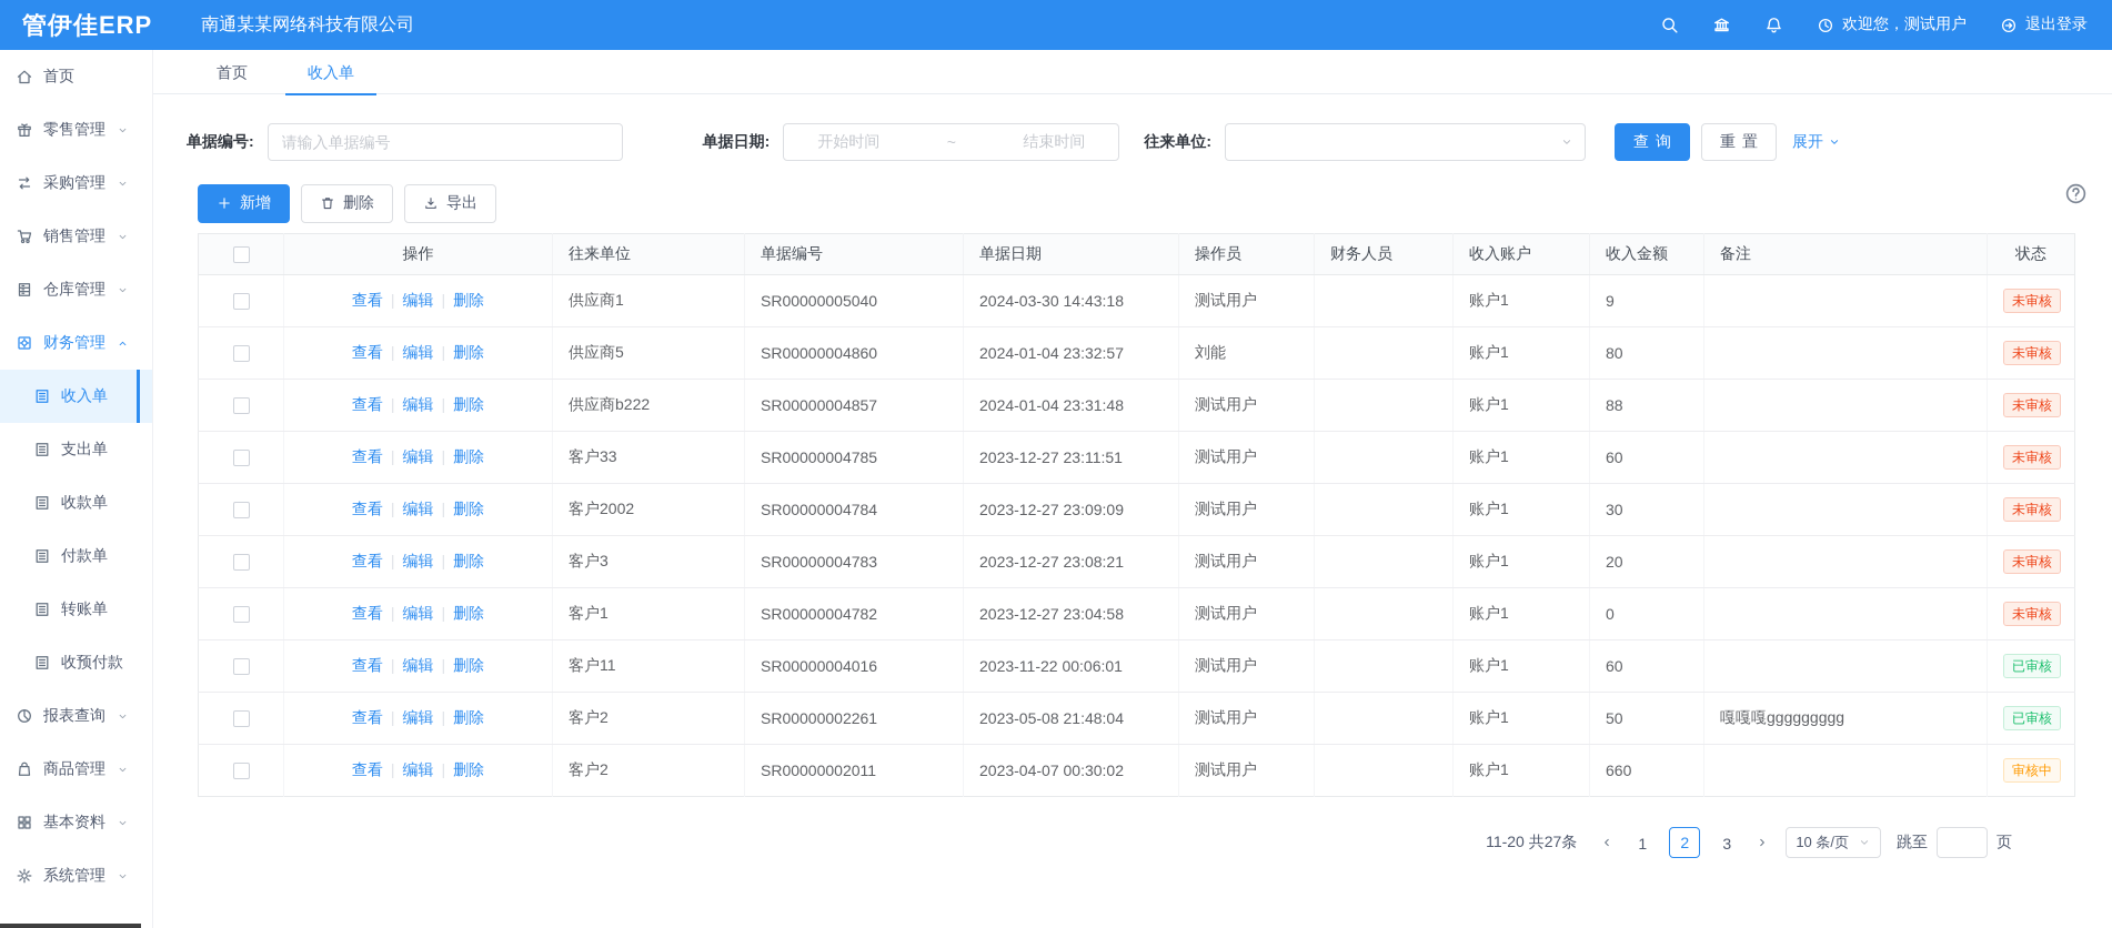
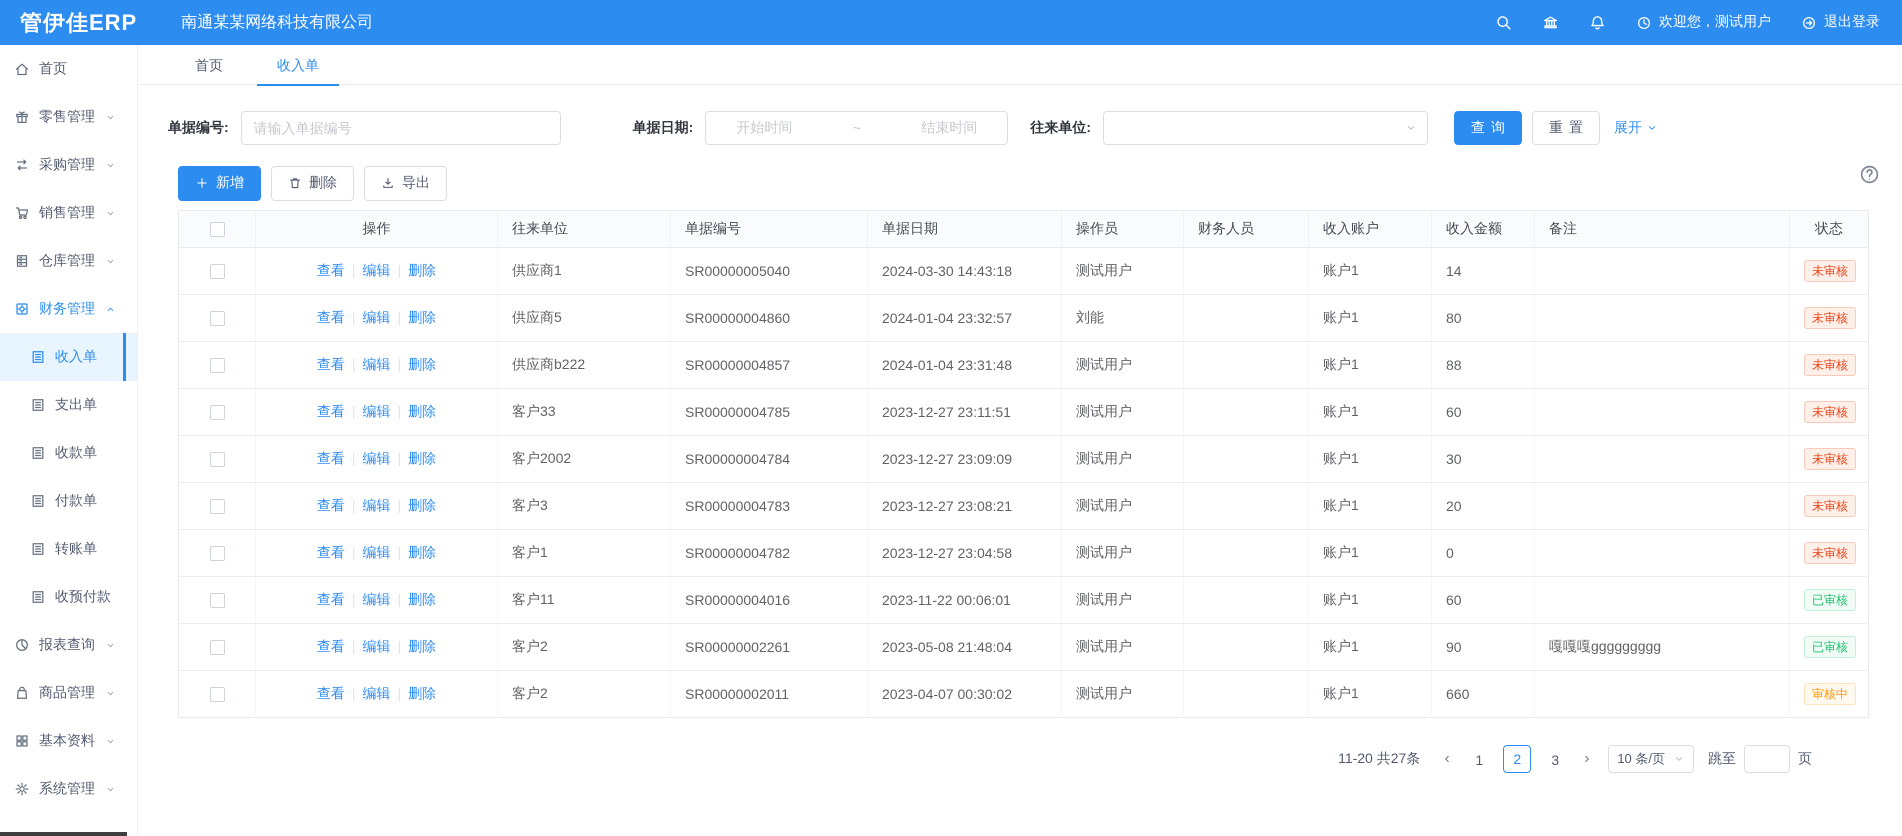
  管伊佳ERP
  南通某某网络科技有限公司
  欢迎您，测试用户
  退出登录
  首页
  零售管理
  采购管理
  销售管理
  仓库管理
  财务管理
  收入单
  支出单
  收款单
  付款单
  转账单
  收预付款
  报表查询
  商品管理
  基本资料
  系统管理
  首页
  收入单
  单据编号:
  请输入单据编号
  单据日期:
  开始时间
  ~
  结束时间
  往来单位:
  查询
  重置
  展开
  新增
  删除
  导出
  	操作	往来单位	单据编号	单据日期	操作员	财务人员	收入账户	收入金额	备注	状态
- 	查看 | 编辑 | 删除	供应商1	SR00000005040	2024-03-30 14:43:18	测试用户		账户1	9		未审核
+ 	查看 | 编辑 | 删除	供应商1	SR00000005040	2024-03-30 14:43:18	测试用户		账户1	14		未审核
  	查看 | 编辑 | 删除	供应商5	SR00000004860	2024-01-04 23:32:57	刘能		账户1	80		未审核
  	查看 | 编辑 | 删除	供应商b222	SR00000004857	2024-01-04 23:31:48	测试用户		账户1	88		未审核
  	查看 | 编辑 | 删除	客户33	SR00000004785	2023-12-27 23:11:51	测试用户		账户1	60		未审核
  	查看 | 编辑 | 删除	客户2002	SR00000004784	2023-12-27 23:09:09	测试用户		账户1	30		未审核
  	查看 | 编辑 | 删除	客户3	SR00000004783	2023-12-27 23:08:21	测试用户		账户1	20		未审核
  	查看 | 编辑 | 删除	客户1	SR00000004782	2023-12-27 23:04:58	测试用户		账户1	0		未审核
  	查看 | 编辑 | 删除	客户11	SR00000004016	2023-11-22 00:06:01	测试用户		账户1	60		已审核
- 	查看 | 编辑 | 删除	客户2	SR00000002261	2023-05-08 21:48:04	测试用户		账户1	50	嘎嘎嘎ggggggggg	已审核
+ 	查看 | 编辑 | 删除	客户2	SR00000002261	2023-05-08 21:48:04	测试用户		账户1	90	嘎嘎嘎ggggggggg	已审核
  	查看 | 编辑 | 删除	客户2	SR00000002011	2023-04-07 00:30:02	测试用户		账户1	660		审核中
  11-20 共27条
  1
  2
  3
  10 条/页
  跳至
  页
